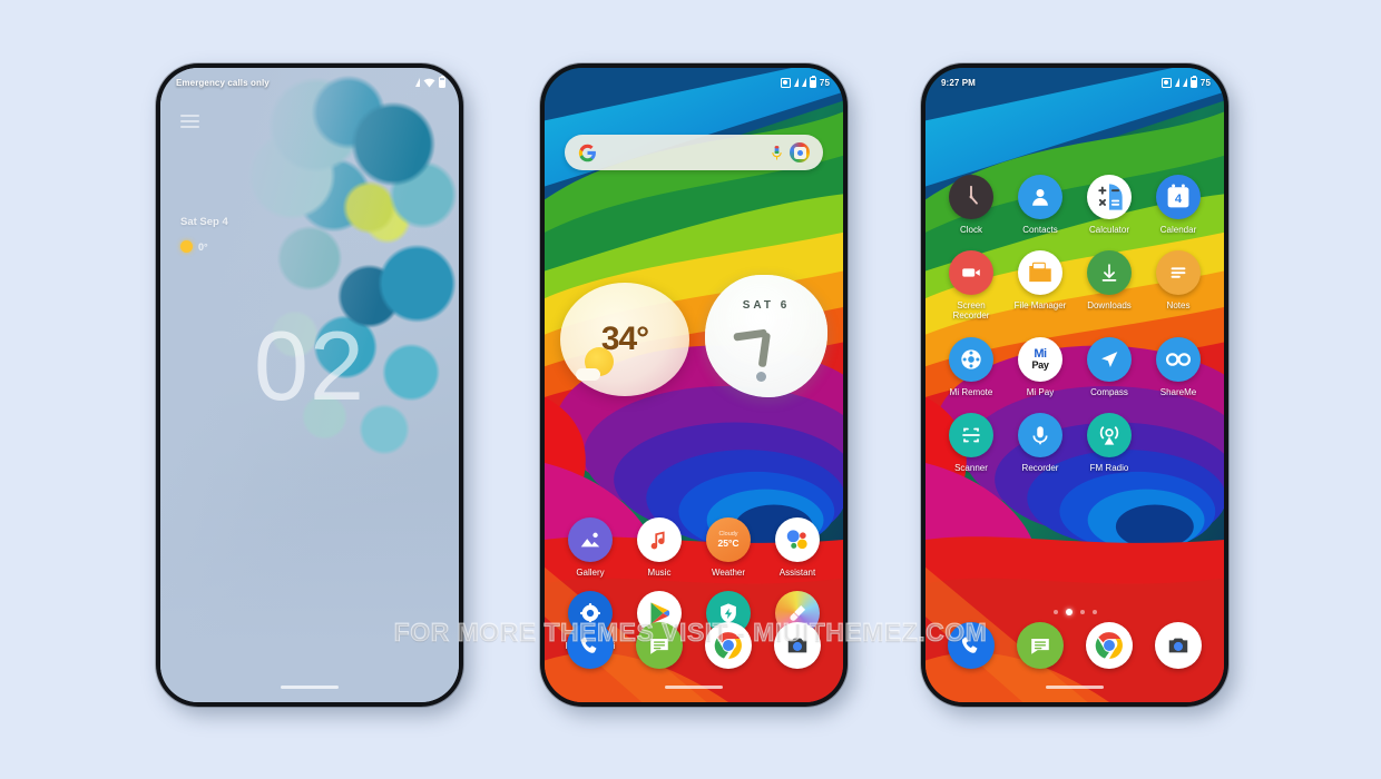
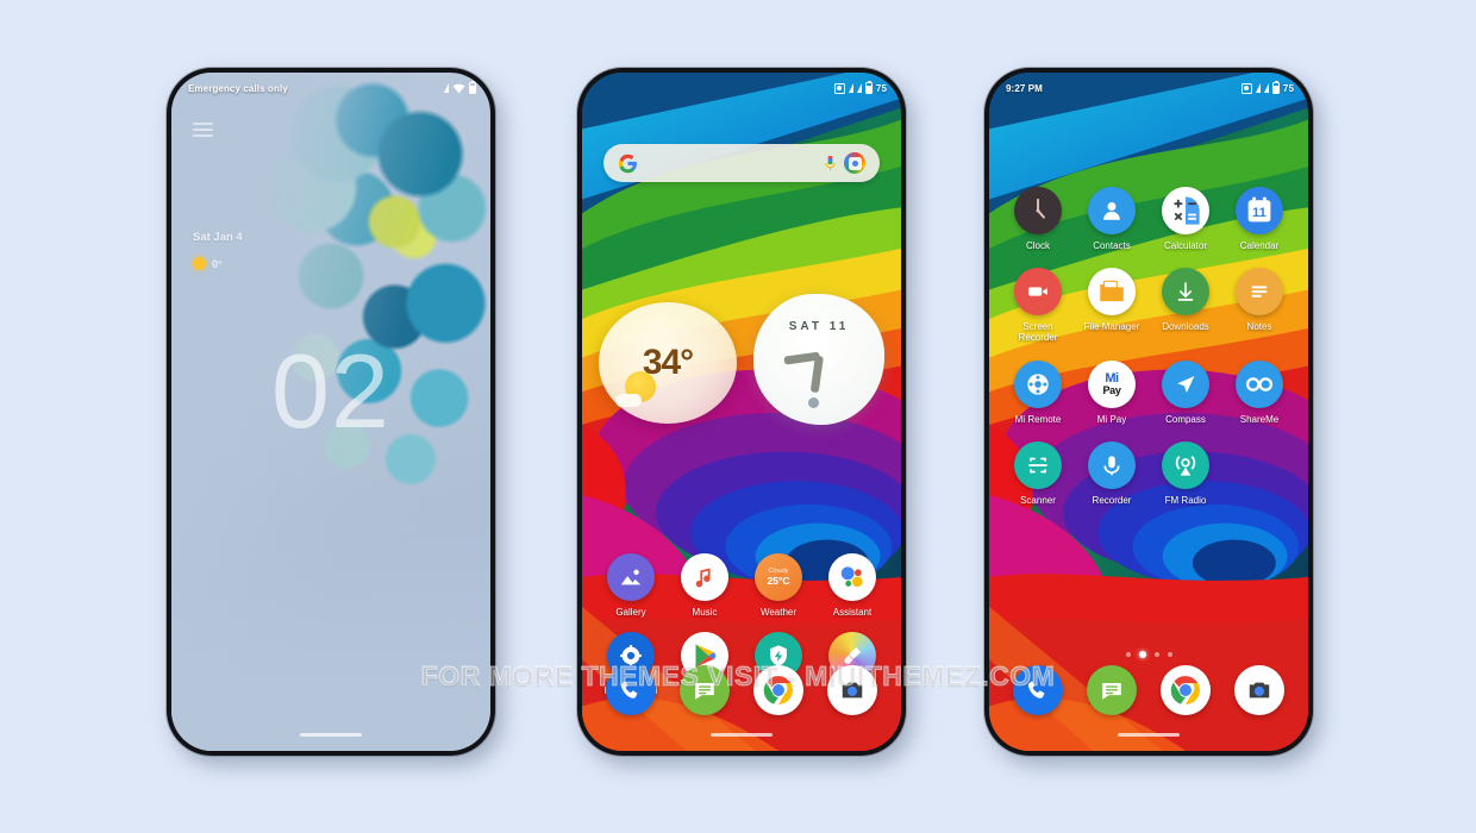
  Emergency calls only
- Sat Sep 4
+ Sat Jan 4
  0°
  02
  75
  34°
- SAT 6
+ SAT 11
  Gallery
  Music
  25°C
  Weather
  Assistant
  9:27 PM
  75
  Clock
  Contacts
  Calculator
- 4
+ 11
  Calendar
  Screen Recorder
  File Manager
  Downloads
  Notes
  Mi Remote
  Mi
  Pay
  Mi Pay
  Compass
  ShareMe
  Scanner
  Recorder
  FM Radio
  FOR MORE THEMES VISIT - MIUITHEMEZ.COM
